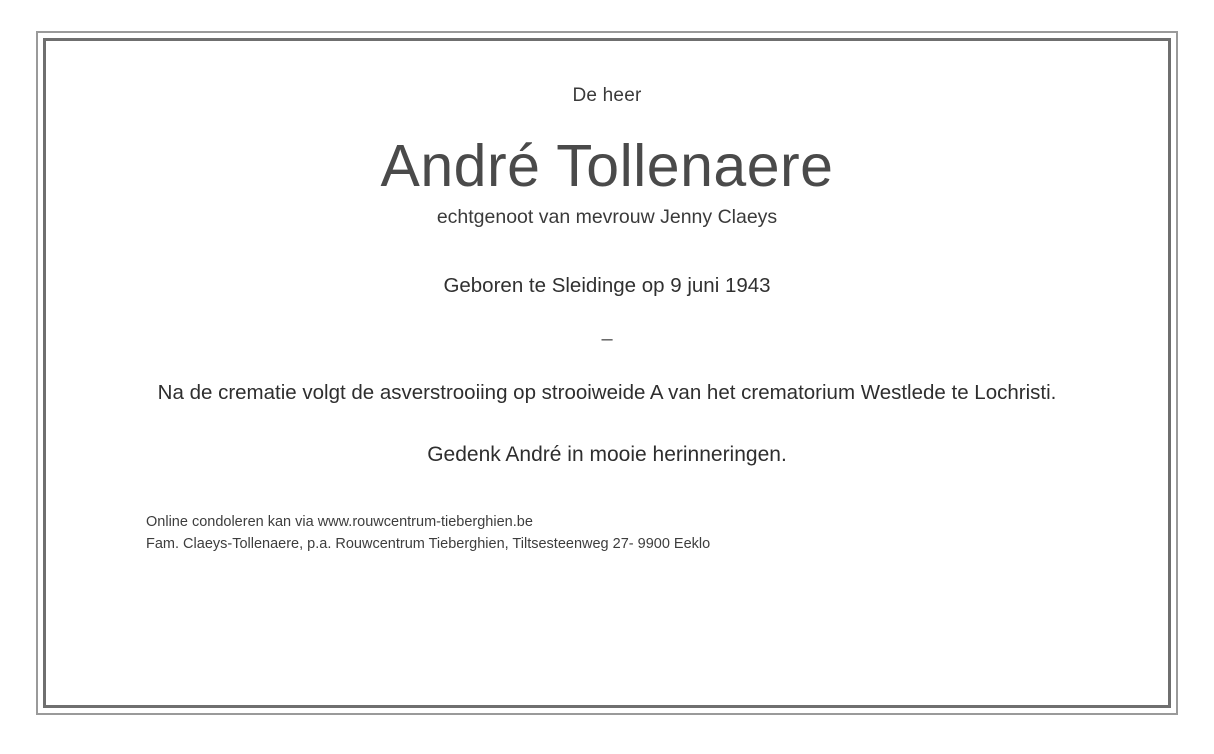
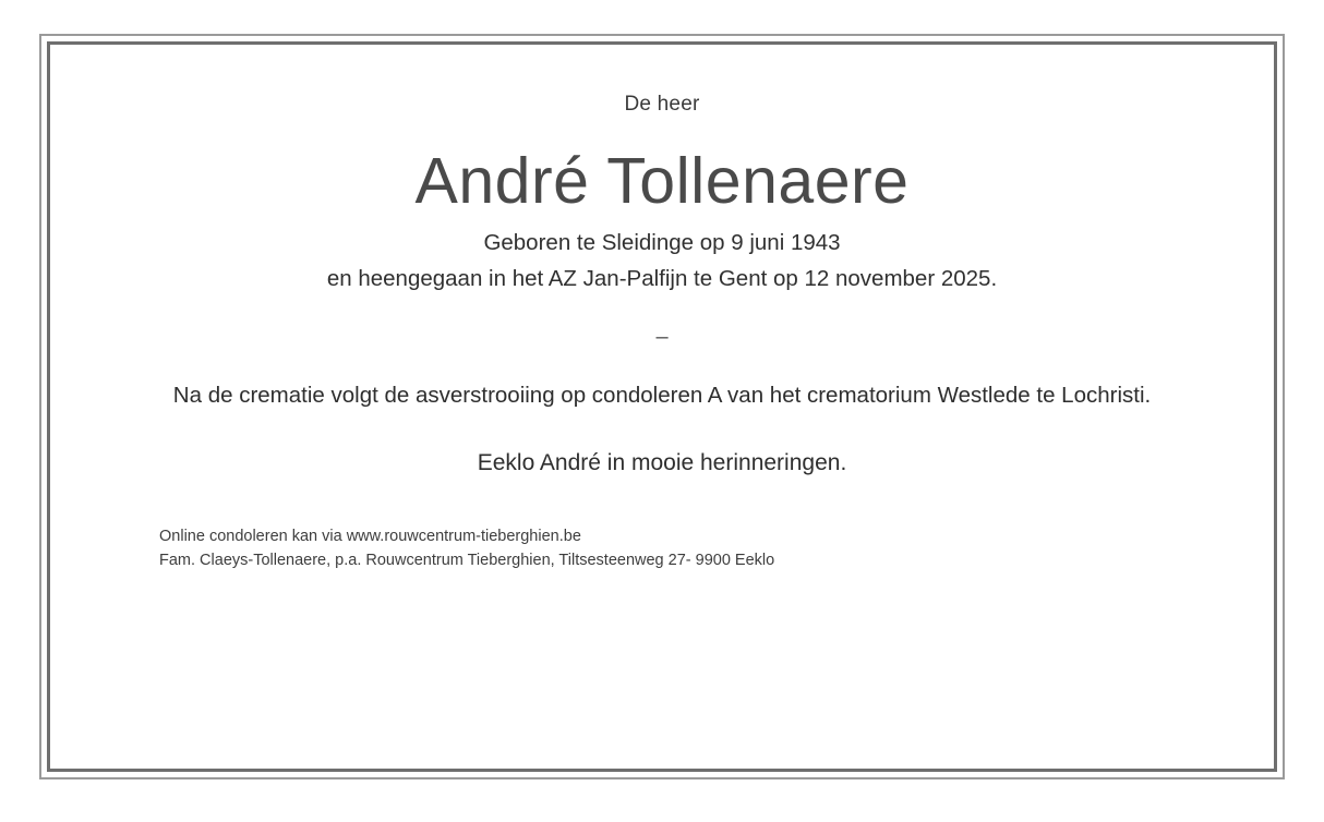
  De heer
  André Tollenaere
- echtgenoot van mevrouw Jenny Claeys
  Geboren te Sleidinge op 9 juni 1943
+ en heengegaan in het AZ Jan-Palfijn te Gent op 12 november 2025.
  –
- Na de crematie volgt de asverstrooiing op strooiweide A van het crematorium Westlede te Lochristi.
+ Na de crematie volgt de asverstrooiing op condoleren A van het crematorium Westlede te Lochristi.
- Gedenk André in mooie herinneringen.
+ Eeklo André in mooie herinneringen.
  Online condoleren kan via www.rouwcentrum-tieberghien.be
  Fam. Claeys-Tollenaere, p.a. Rouwcentrum Tieberghien, Tiltsesteenweg 27- 9900 Eeklo
